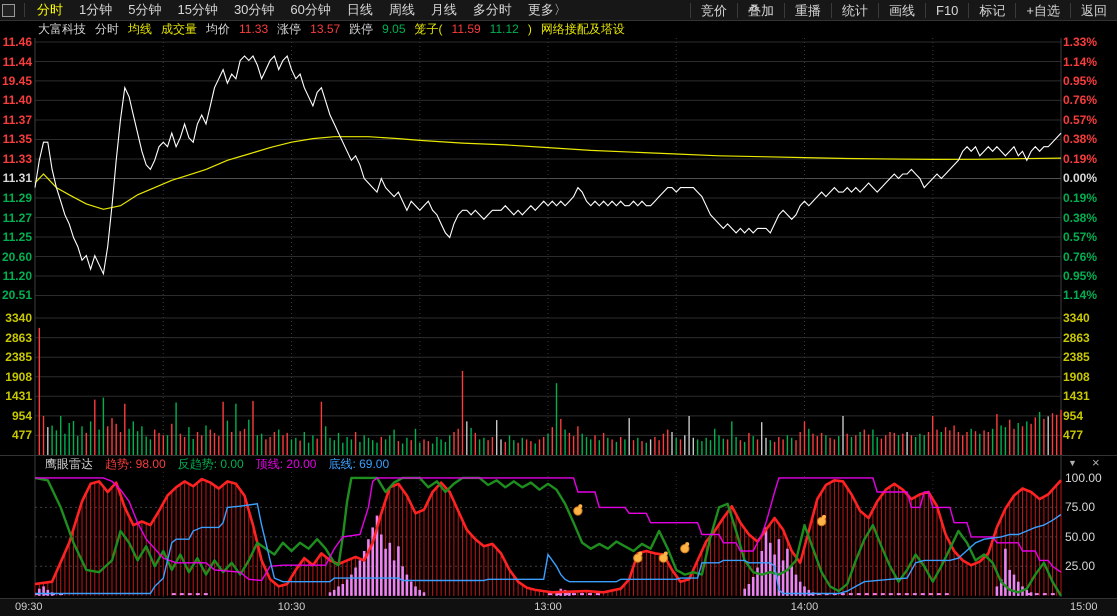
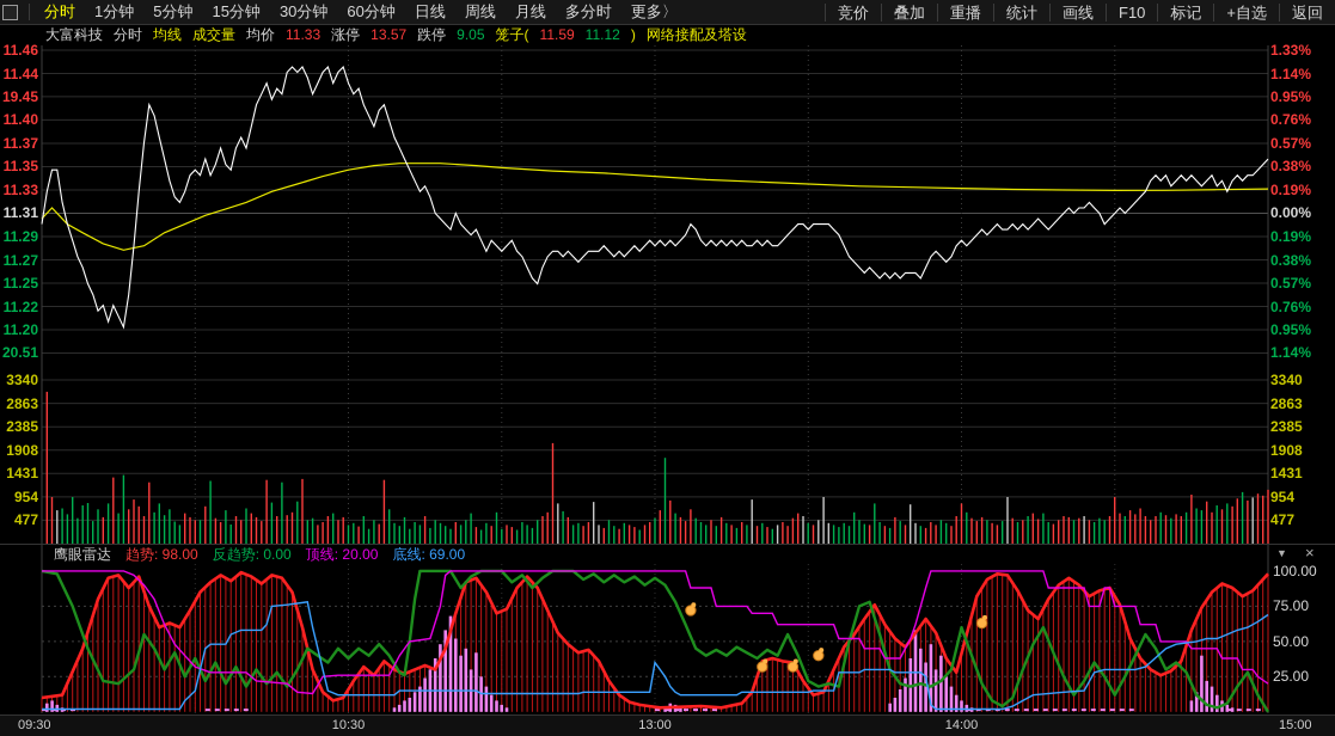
  分时
  1分钟
  5分钟
  15分钟
  30分钟
  60分钟
  日线
  周线
  月线
  多分时
  更多〉
  竞价
  叠加
  重播
  统计
  画线
  F10
  标记
  +自选
  返回
  大富科技
  分时
  均线
  成交量
  均价
  11.33
  涨停
  13.57
  跌停
  9.05
  笼子(
  11.59
  11.12
  )
  网络接配及塔设
  11.46
  1.33%
  11.44
  1.14%
  19.45
  0.95%
  11.40
  0.76%
  11.37
  0.57%
  11.35
  0.38%
  11.33
  0.19%
  11.31
  0.00%
  11.29
  0.19%
  11.27
  0.38%
  11.25
  0.57%
- 20.60
+ 11.22
  0.76%
  11.20
  0.95%
  20.51
  1.14%
  3340
  3340
  2863
  2863
  2385
  2385
  1908
  1908
  1431
  1431
  954
  954
  477
  477
  100.00
  75.00
  50.00
  25.00
  鹰眼雷达
  趋势: 98.00
  反趋势: 0.00
  顶线: 20.00
  底线: 69.00
  ▼
  ×
  09:30
  10:30
  13:00
  14:00
  15:00
